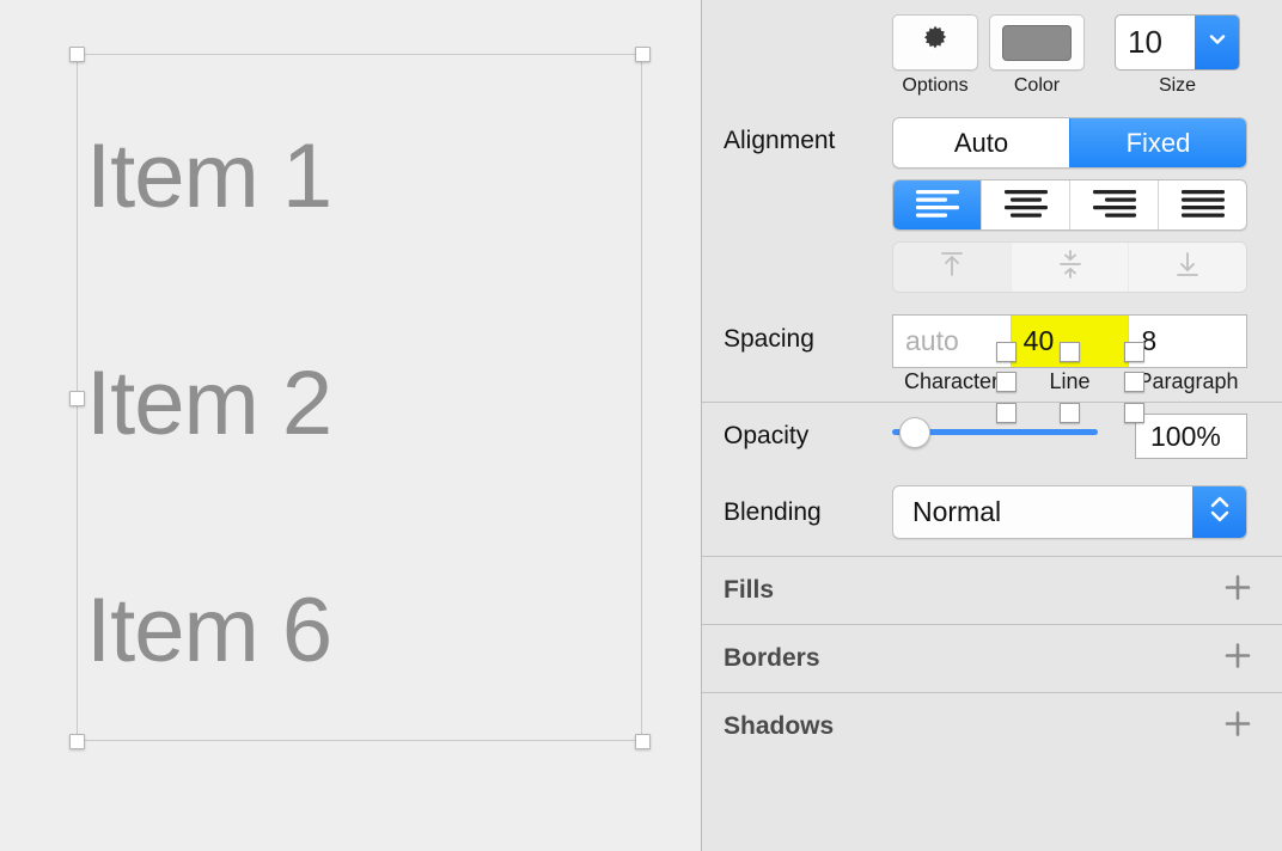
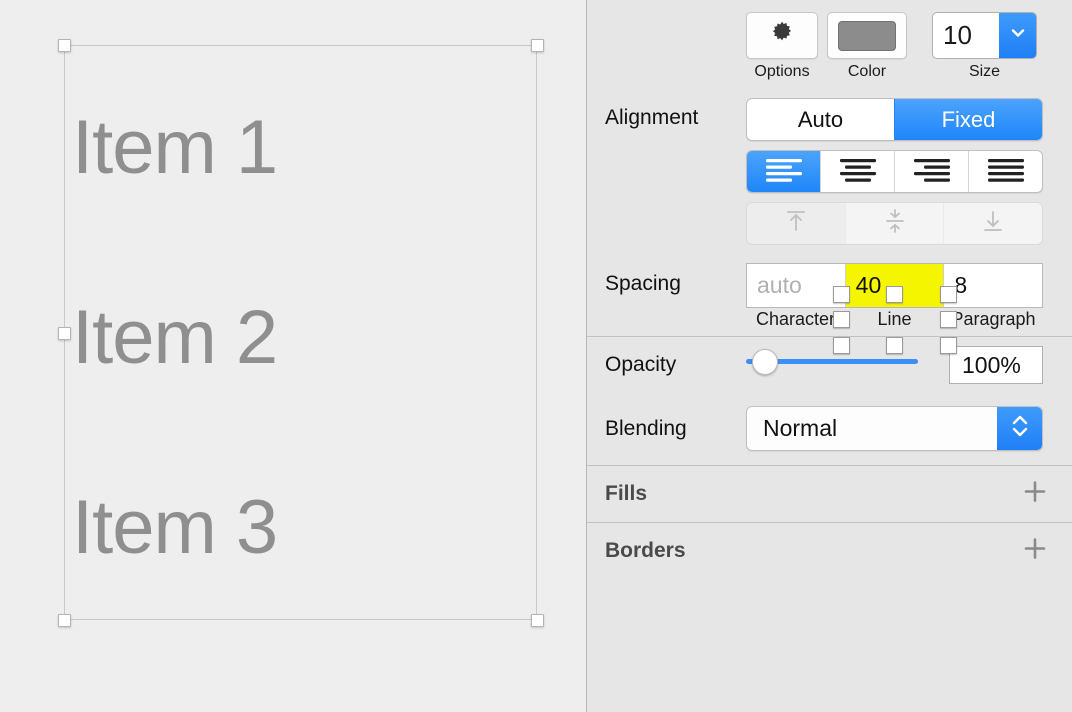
  Item 1
  Item 2
- Item 6
+ Item 3
  Options
  Color
  10
  Size
  Alignment
  Auto
  Fixed
  Spacing
  auto
  40
  8
  Characte
  Line
  Paragraph
  Opacity
  100%
  Blending
  Normal
  Fills
  Borders
- Shadows
